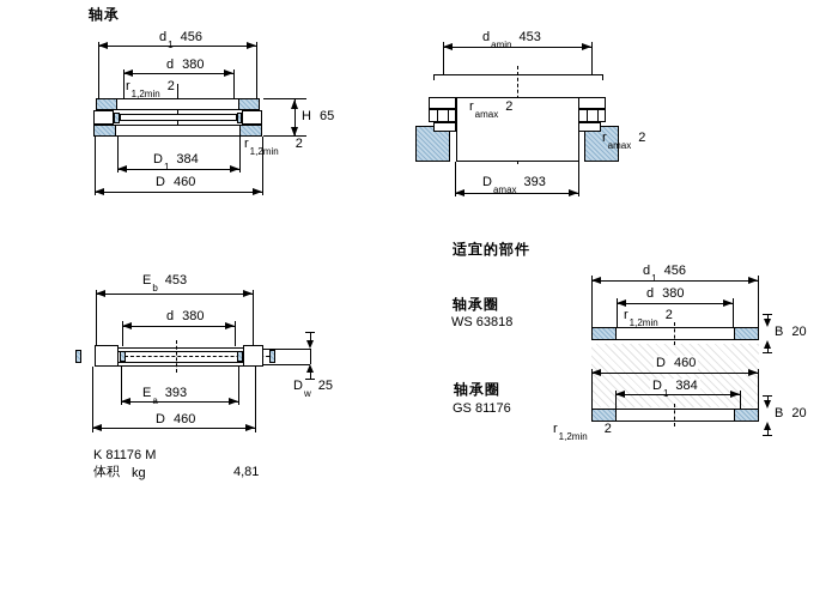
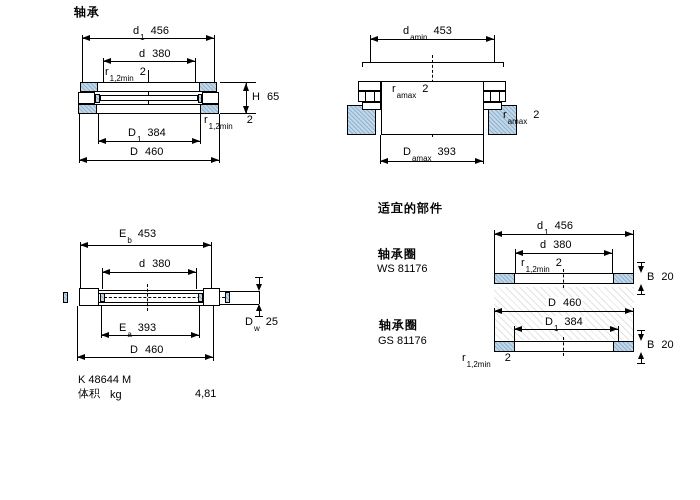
  轴承
  d 456
  d 380
  r1,2min2
  H 65
  r1,min2
  D 384
  D 460
  ramax2
  ramax2
  Damax393
  Eb453
  d 380
  Dw25
  E 393
  D 460
- K 81176 M
+ K 48644 M
  体积
  kg
  4,81
  适宜的部件
  轴承圈
- WS 63818
+ WS 81176
  轴承圈
  GS 81176
  d 456
  d 380
  r1,2min2
  B 20
  D 460
  D 384
  B 20
  r1,2min2
